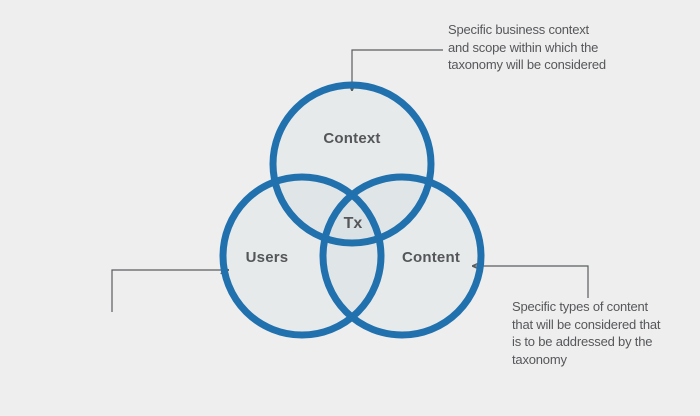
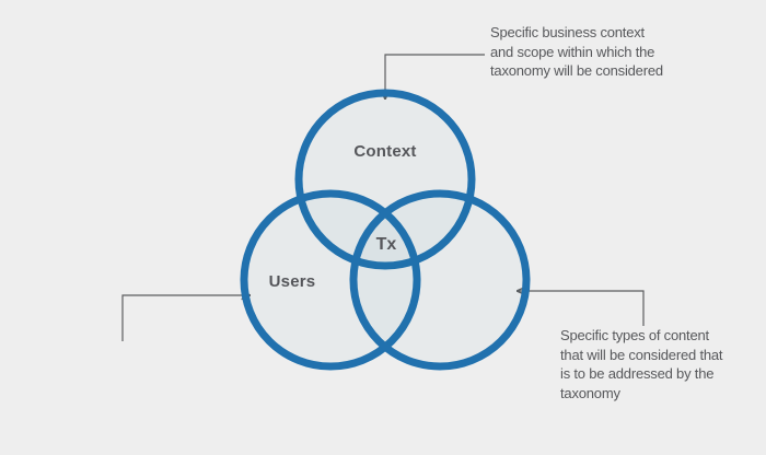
  Context
  Users
- Content
  Tx
  Specific business context
  and scope within which the
  taxonomy will be considered
  Specific types of content
  that will be considered that
  is to be addressed by the
  taxonomy
